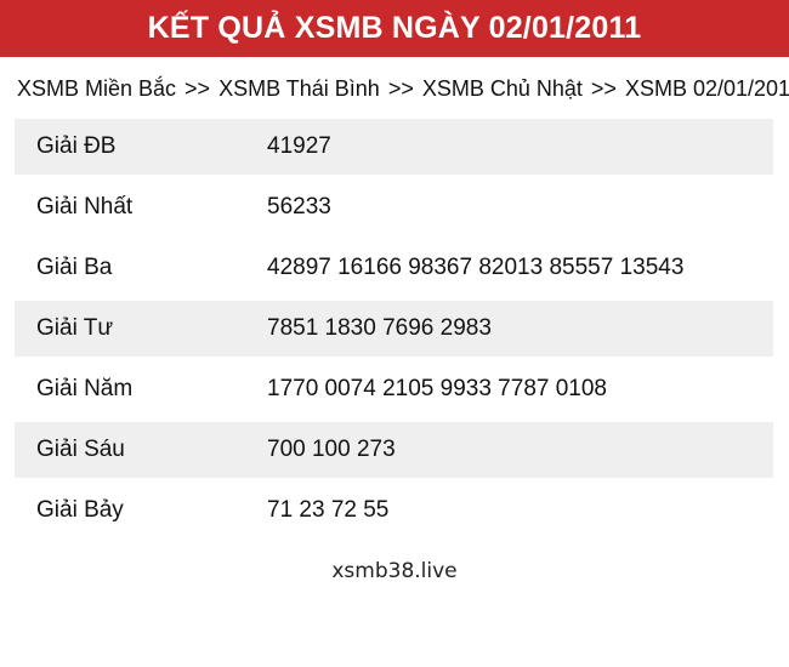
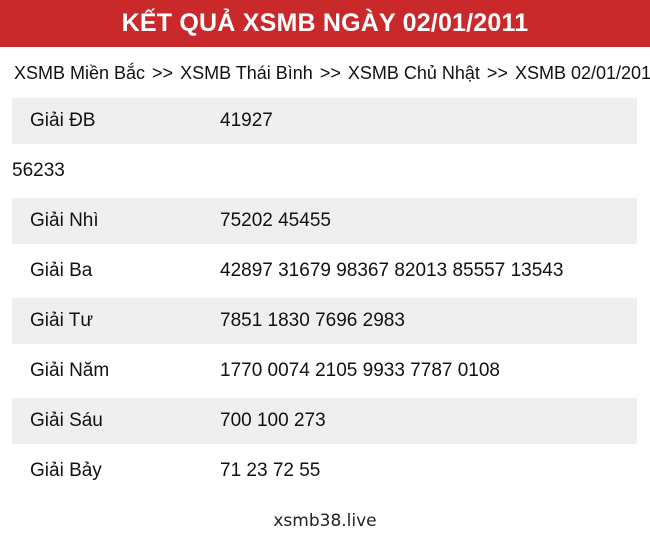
  KẾT QUẢ XSMB NGÀY 02/01/2011
  XSMB Miền Bắc
  >>
  XSMB Thái Bình
  >>
  XSMB Chủ Nhật
  >>
  XSMB 02/01/201
  Giải ĐB
  41927
- Giải Nhất
  56233
+ Giải Nhì
+ 75202 45455
  Giải Ba
- 42897 16166 98367 82013 85557 13543
+ 42897 31679 98367 82013 85557 13543
  Giải Tư
  7851 1830 7696 2983
  Giải Năm
  1770 0074 2105 9933 7787 0108
  Giải Sáu
  700 100 273
  Giải Bảy
  71 23 72 55
  xsmb38.live
